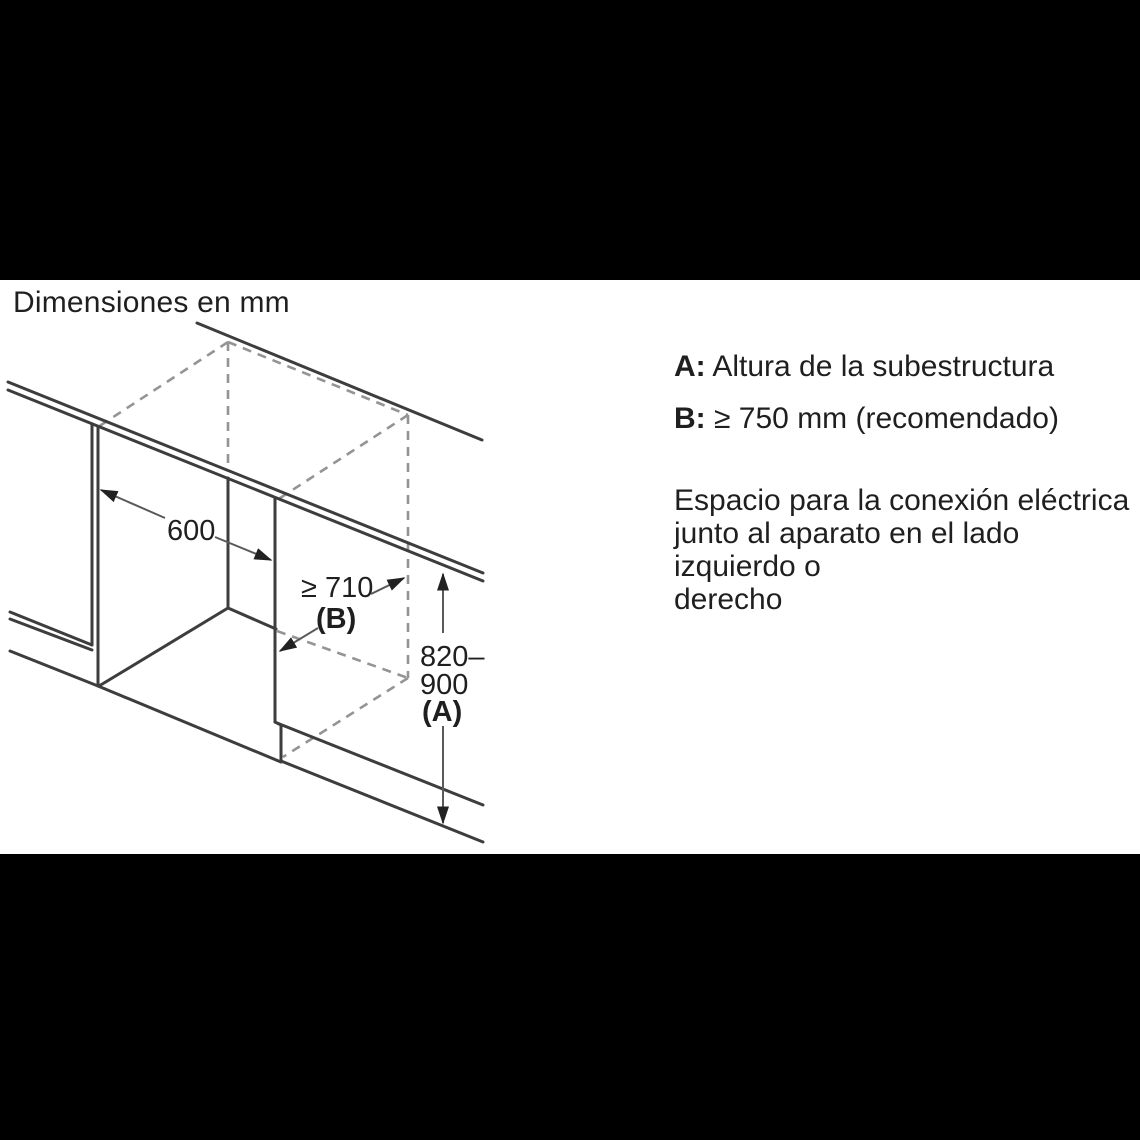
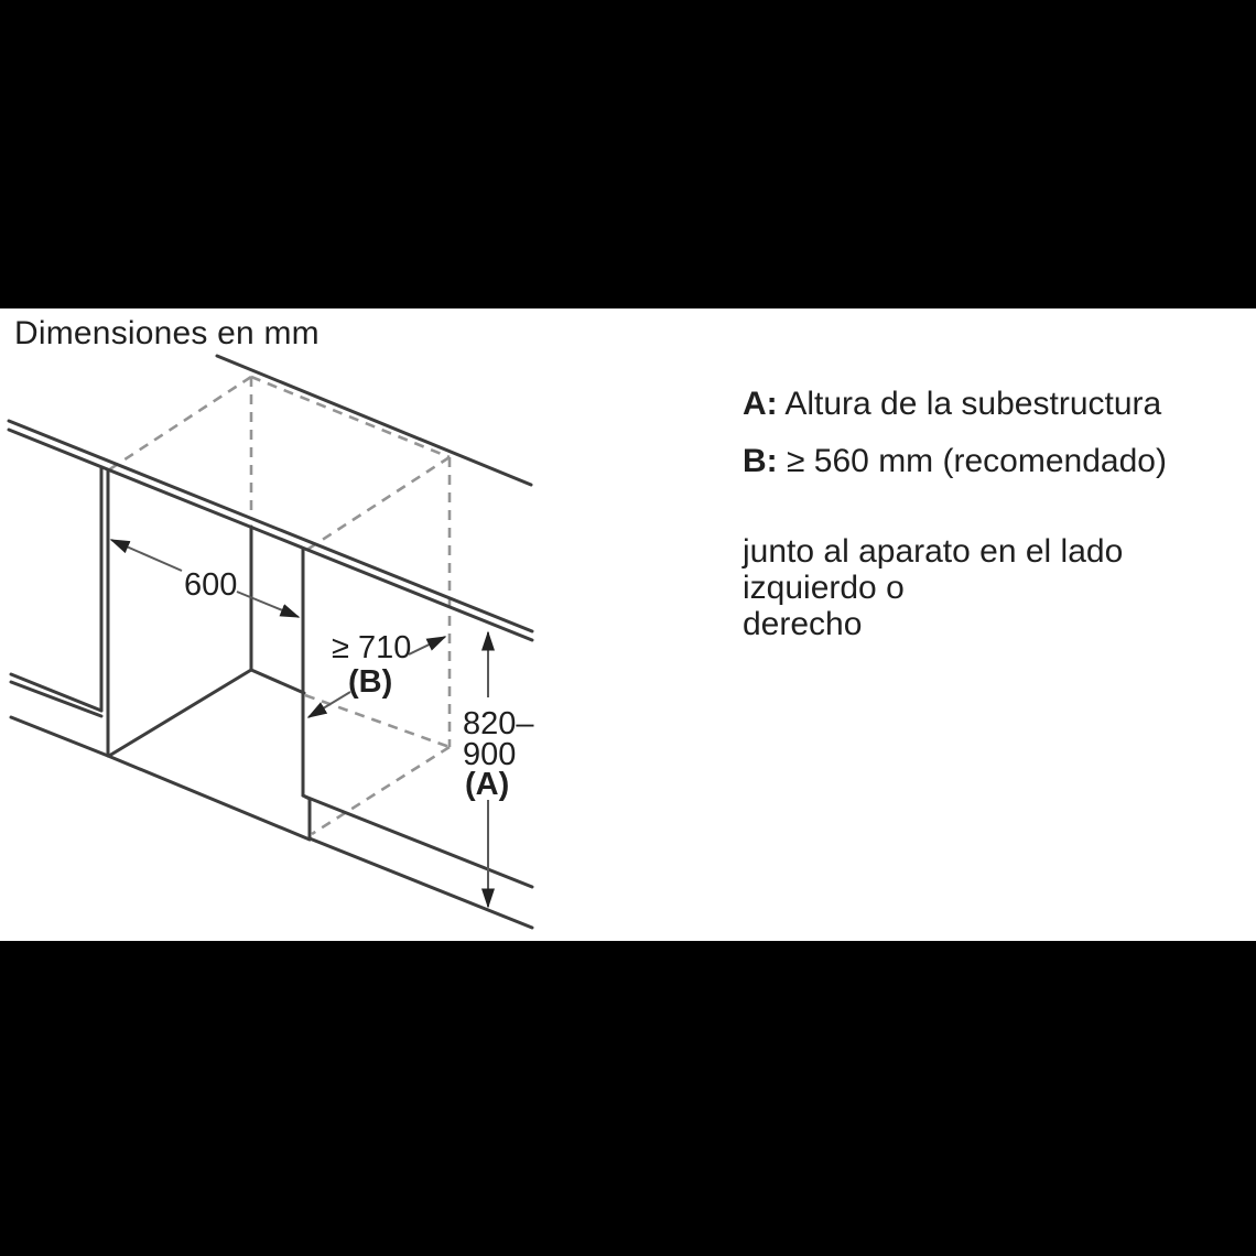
  Dimensiones en mm
  600
  ≥ 710
  (B)
  820–
  900
  (A)
  A: Altura de la subestructura
- B: ≥ 750 mm (recomendado)
+ B: ≥ 560 mm (recomendado)
- Espacio para la conexión eléctrica
  junto al aparato en el lado izquierdo o
  derecho
